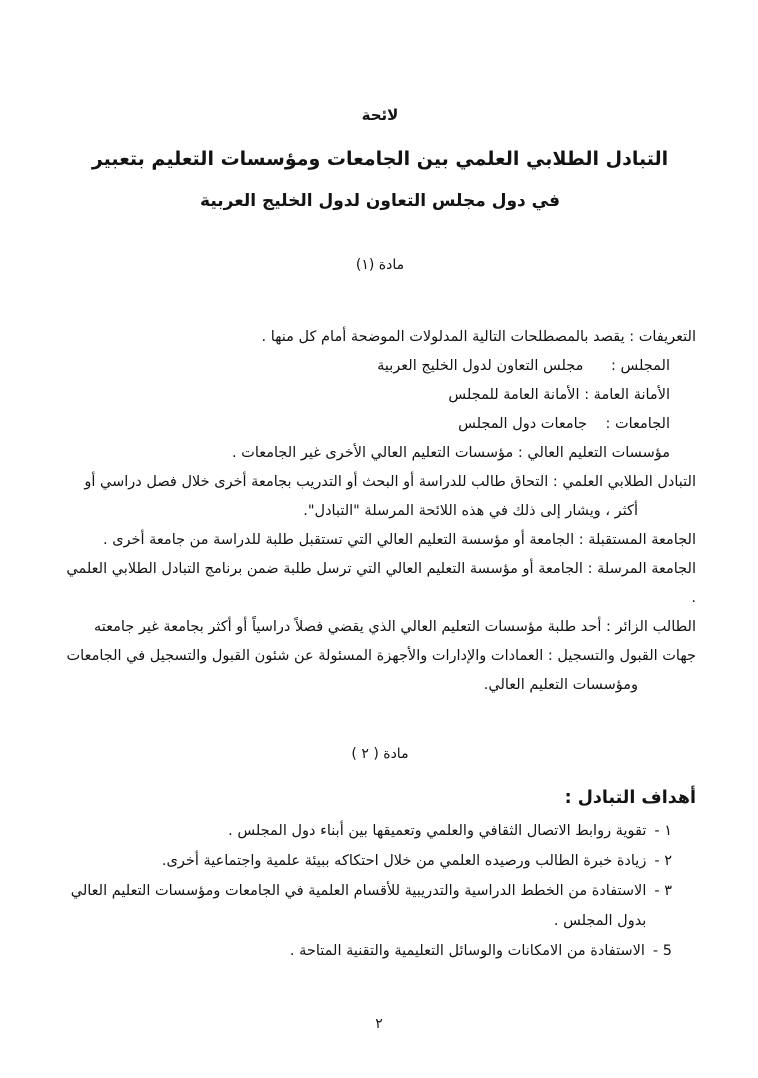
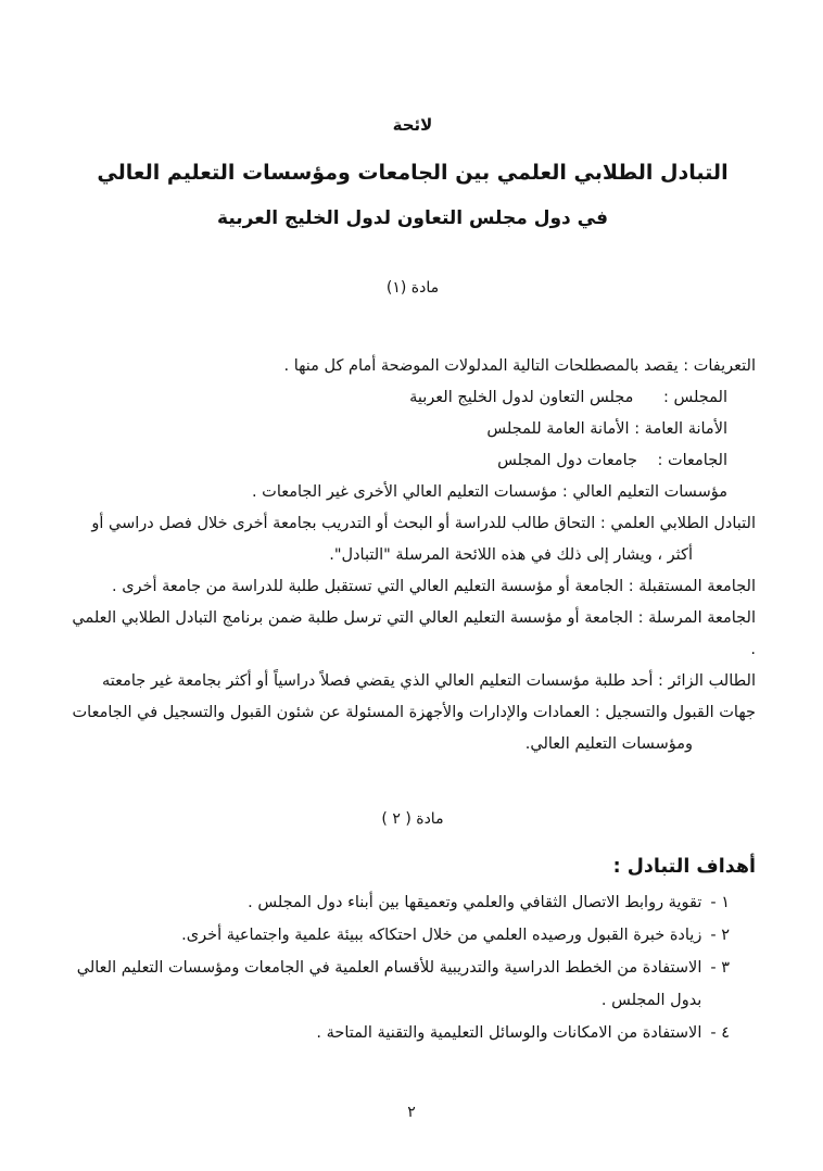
  لائحة
- التبادل الطلابي العلمي بين الجامعات ومؤسسات التعليم بتعبير
+ التبادل الطلابي العلمي بين الجامعات ومؤسسات التعليم العالي
  في دول مجلس التعاون لدول الخليج العربية
  مادة (١)
  التعريفات : يقصد بالمصطلحات التالية المدلولات الموضحة أمام كل منها .
  المجلس : مجلس التعاون لدول الخليج العربية
  الأمانة العامة : الأمانة العامة للمجلس
  الجامعات : جامعات دول المجلس
  مؤسسات التعليم العالي : مؤسسات التعليم العالي الأخرى غير الجامعات .
  التبادل الطلابي العلمي : التحاق طالب للدراسة أو البحث أو التدريب بجامعة أخرى خلال فصل دراسي أو
  أكثر ، ويشار إلى ذلك في هذه اللائحة المرسلة "التبادل".
  الجامعة المستقبلة : الجامعة أو مؤسسة التعليم العالي التي تستقبل طلبة للدراسة من جامعة أخرى .
  الجامعة المرسلة : الجامعة أو مؤسسة التعليم العالي التي ترسل طلبة ضمن برنامج التبادل الطلابي العلمي .
  الطالب الزائر : أحد طلبة مؤسسات التعليم العالي الذي يقضي فصلاً دراسياً أو أكثر بجامعة غير جامعته
  جهات القبول والتسجيل : العمادات والإدارات والأجهزة المسئولة عن شئون القبول والتسجيل في الجامعات
  ومؤسسات التعليم العالي.
  مادة ( ٢ )
  أهداف التبادل :
  ١ -
  تقوية روابط الاتصال الثقافي والعلمي وتعميقها بين أبناء دول المجلس .
  ٢ -
- زيادة خبرة الطالب ورصيده العلمي من خلال احتكاكه ببيئة علمية واجتماعية أخرى.
+ زيادة خبرة القبول ورصيده العلمي من خلال احتكاكه ببيئة علمية واجتماعية أخرى.
  ٣ -
  الاستفادة من الخطط الدراسية والتدريبية للأقسام العلمية في الجامعات ومؤسسات التعليم العالي بدول المجلس .
- 5 -
+ ٤ -
  الاستفادة من الامكانات والوسائل التعليمية والتقنية المتاحة .
  ٢
